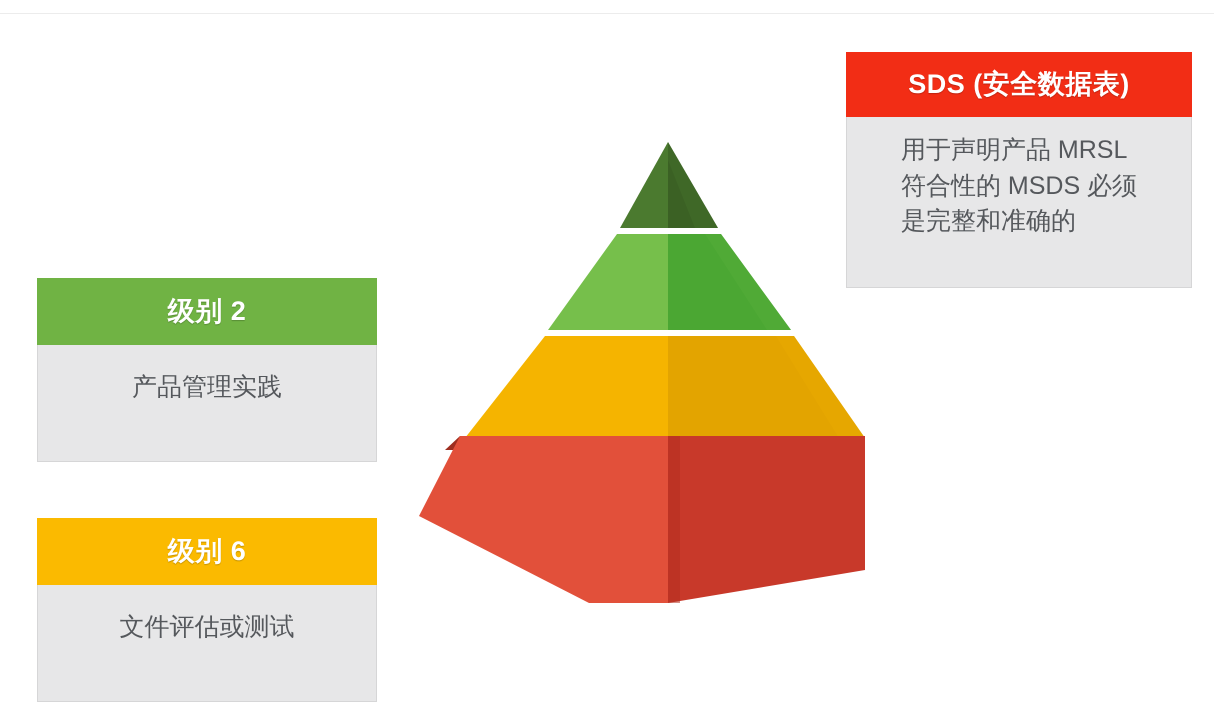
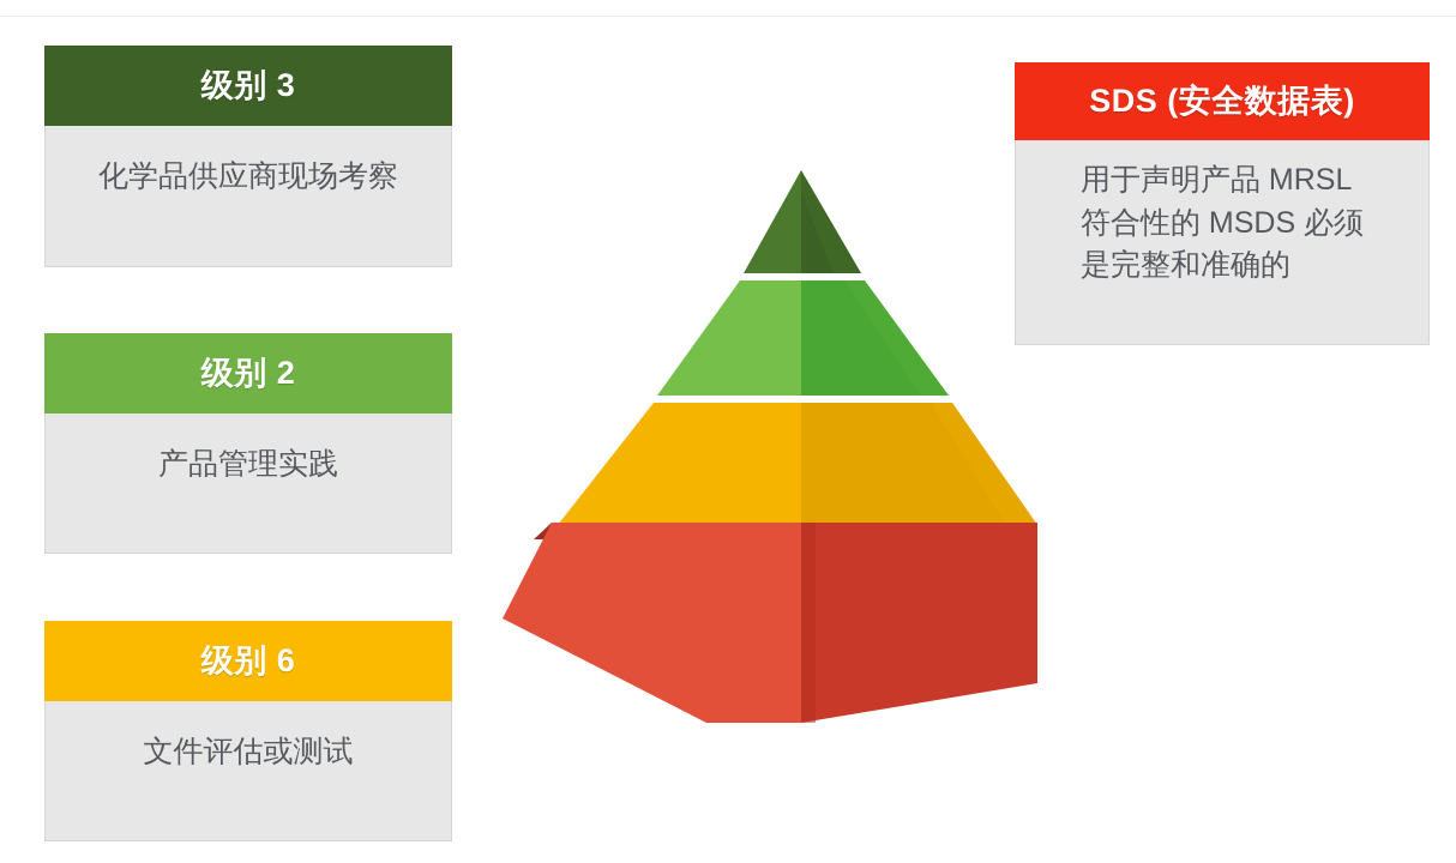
+ 级别 3
+ 化学品供应商现场考察
  级别 2
  产品管理实践
  级别 6
  文件评估或测试
  SDS (安全数据表)
  用于声明产品 MRSL
  符合性的 MSDS 必须
  是完整和准确的
